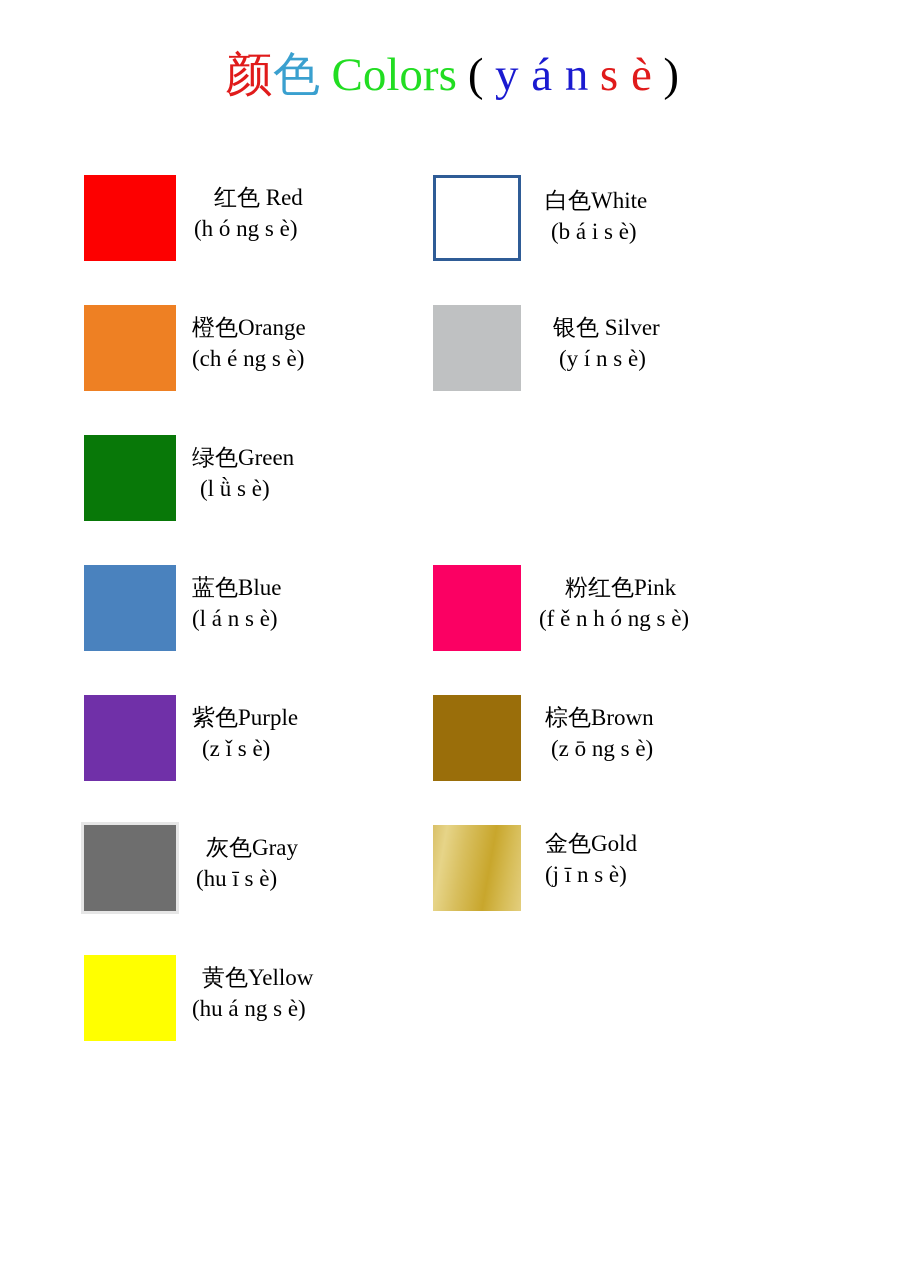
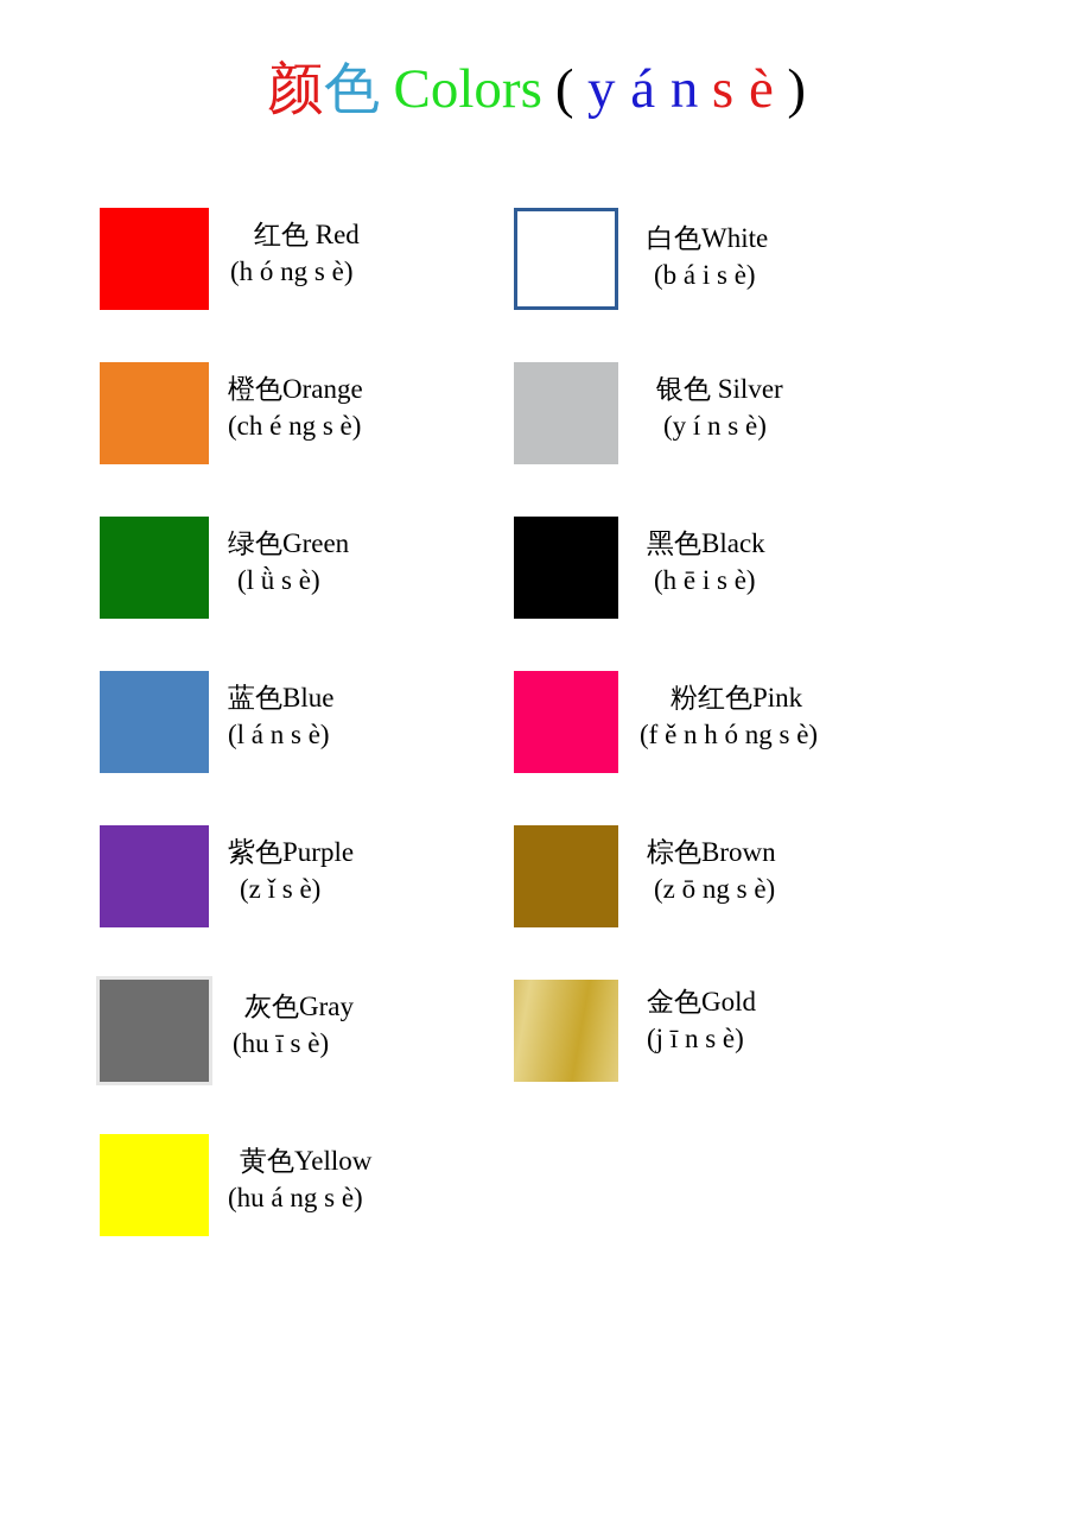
  颜色 Colors ( y á n s è )
  红色 Red
  (h ó ng s è)
  白色White
  (b á i s è)
  橙色Orange
  (ch é ng s è)
  银色 Silver
  (y í n s è)
  绿色Green
  (l ǜ s è)
+ 黑色Black
+ (h ē i s è)
  蓝色Blue
  (l á n s è)
  粉红色Pink
  (f ě n h ó ng s è)
  紫色Purple
  (z ǐ s è)
  棕色Brown
  (z ō ng s è)
  灰色Gray
  (hu ī s è)
  金色Gold
  (j ī n s è)
  黄色Yellow
  (hu á ng s è)
